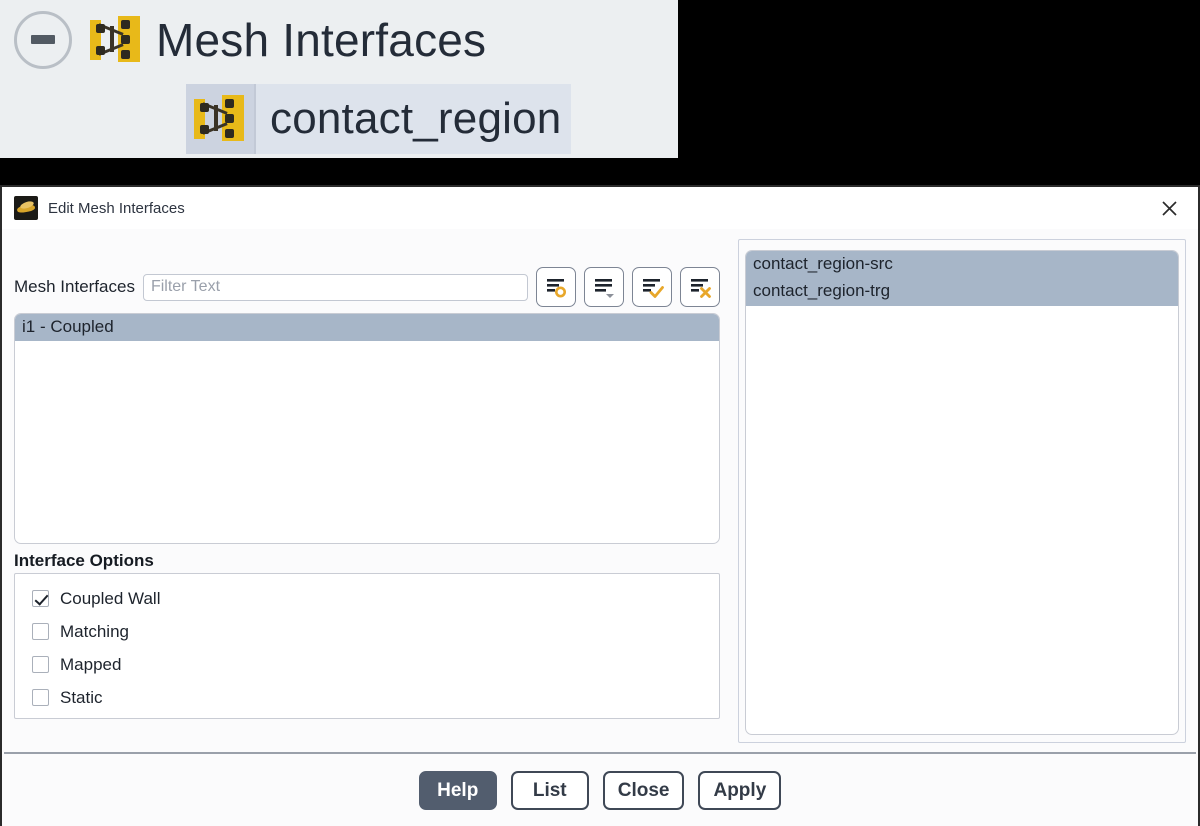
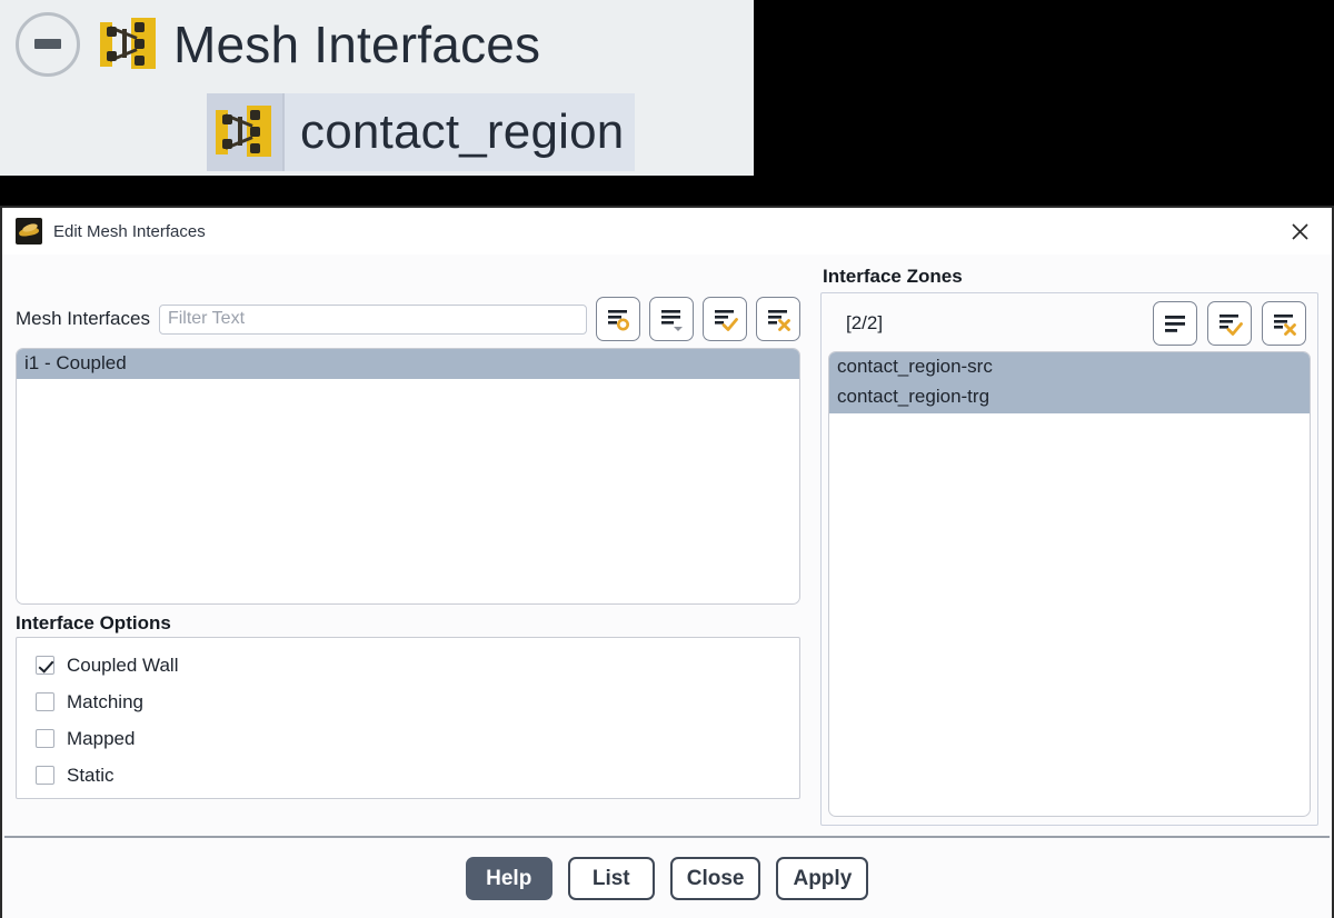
  Mesh Interfaces
  contact_region
  Edit Mesh Interfaces
  Mesh Interfaces
  Filter Text
  i1 - Coupled
  Interface Options
  Coupled Wall
  Matching
  Mapped
  Static
+ Interface Zones
+ [2/2]
  contact_region-src
  contact_region-trg
  Help
  List
  Close
  Apply
